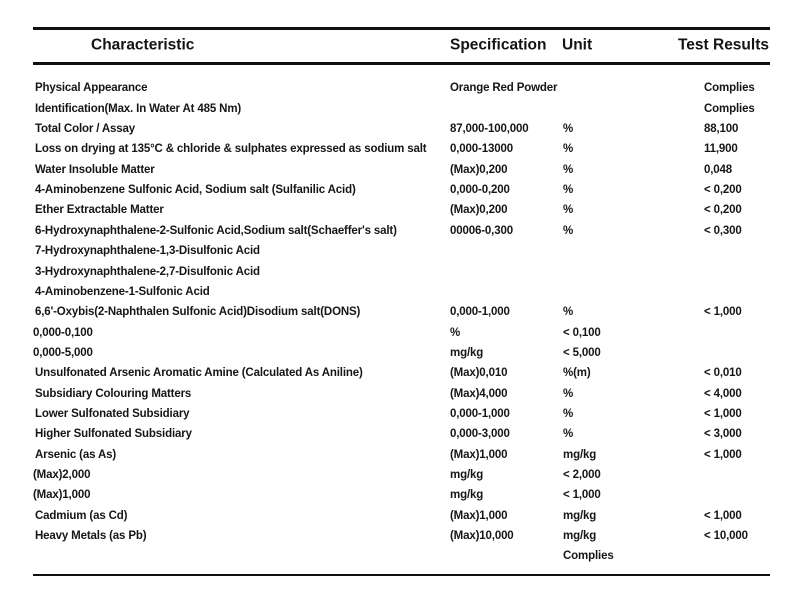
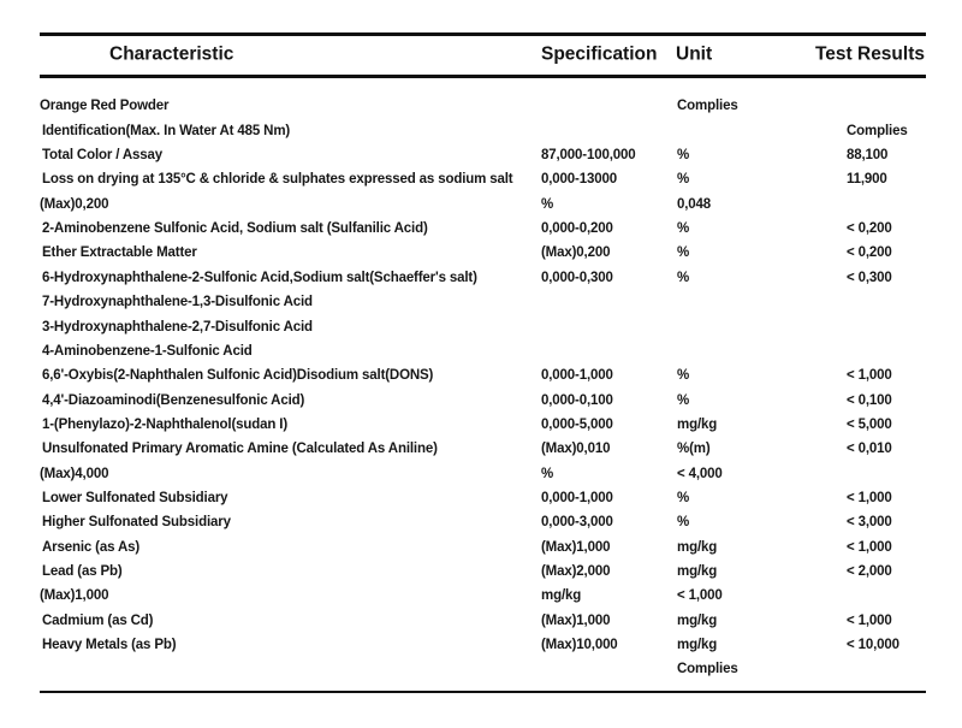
  Characteristic
  Specification
  Unit
  Test Results
- Physical Appearance
  Orange Red Powder
  Complies
  Identification(Max. In Water At 485 Nm)
  Complies
  Total Color / Assay
  87,000-100,000
  %
  88,100
  Loss on drying at 135°C & chloride & sulphates expressed as sodium salt
  0,000-13000
  %
  11,900
- Water Insoluble Matter
  (Max)0,200
  %
  0,048
- 4-Aminobenzene Sulfonic Acid, Sodium salt (Sulfanilic Acid)
+ 2-Aminobenzene Sulfonic Acid, Sodium salt (Sulfanilic Acid)
  0,000-0,200
  %
  < 0,200
  Ether Extractable Matter
  (Max)0,200
  %
  < 0,200
  6-Hydroxynaphthalene-2-Sulfonic Acid,Sodium salt(Schaeffer's salt)
- 00006-0,300
+ 0,000-0,300
  %
  < 0,300
  7-Hydroxynaphthalene-1,3-Disulfonic Acid
  3-Hydroxynaphthalene-2,7-Disulfonic Acid
  4-Aminobenzene-1-Sulfonic Acid
  6,6'-Oxybis(2-Naphthalen Sulfonic Acid)Disodium salt(DONS)
  0,000-1,000
  %
  < 1,000
+ 4,4'-Diazoaminodi(Benzenesulfonic Acid)
  0,000-0,100
  %
  < 0,100
+ 1-(Phenylazo)-2-Naphthalenol(sudan I)
  0,000-5,000
  mg/kg
  < 5,000
- Unsulfonated Arsenic Aromatic Amine (Calculated As Aniline)
+ Unsulfonated Primary Aromatic Amine (Calculated As Aniline)
  (Max)0,010
  %(m)
  < 0,010
- Subsidiary Colouring Matters
  (Max)4,000
  %
  < 4,000
  Lower Sulfonated Subsidiary
  0,000-1,000
  %
  < 1,000
  Higher Sulfonated Subsidiary
  0,000-3,000
  %
  < 3,000
  Arsenic (as As)
  (Max)1,000
  mg/kg
  < 1,000
+ Lead (as Pb)
  (Max)2,000
  mg/kg
  < 2,000
  (Max)1,000
  mg/kg
  < 1,000
  Cadmium (as Cd)
  (Max)1,000
  mg/kg
  < 1,000
  Heavy Metals (as Pb)
  (Max)10,000
  mg/kg
  < 10,000
  Complies
